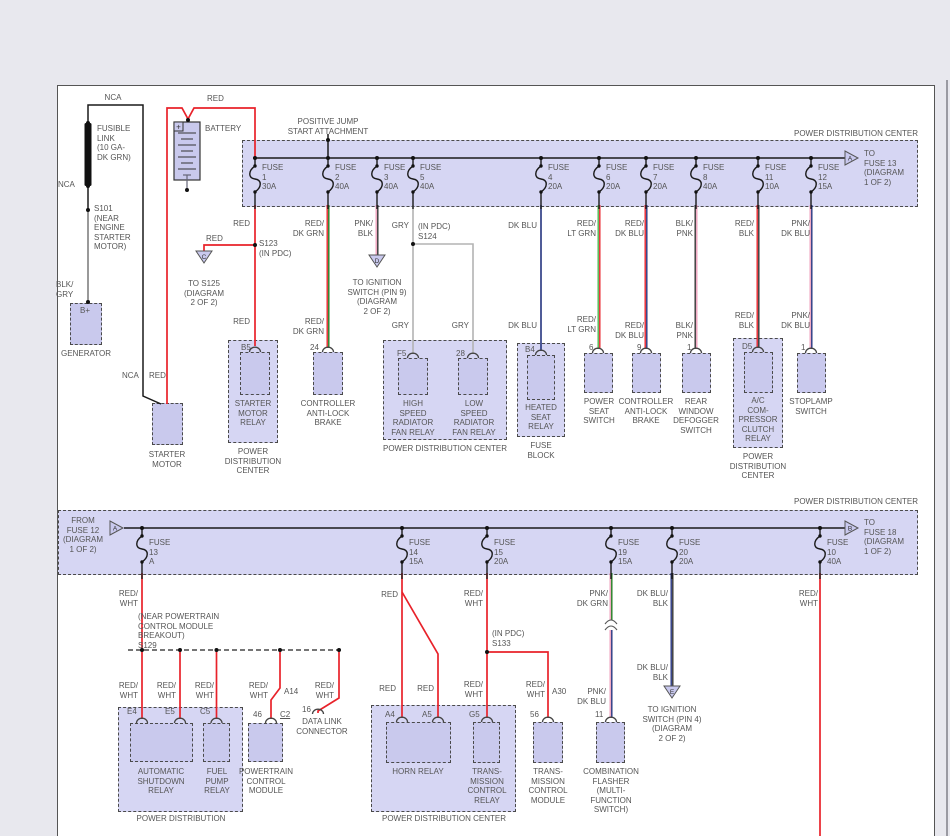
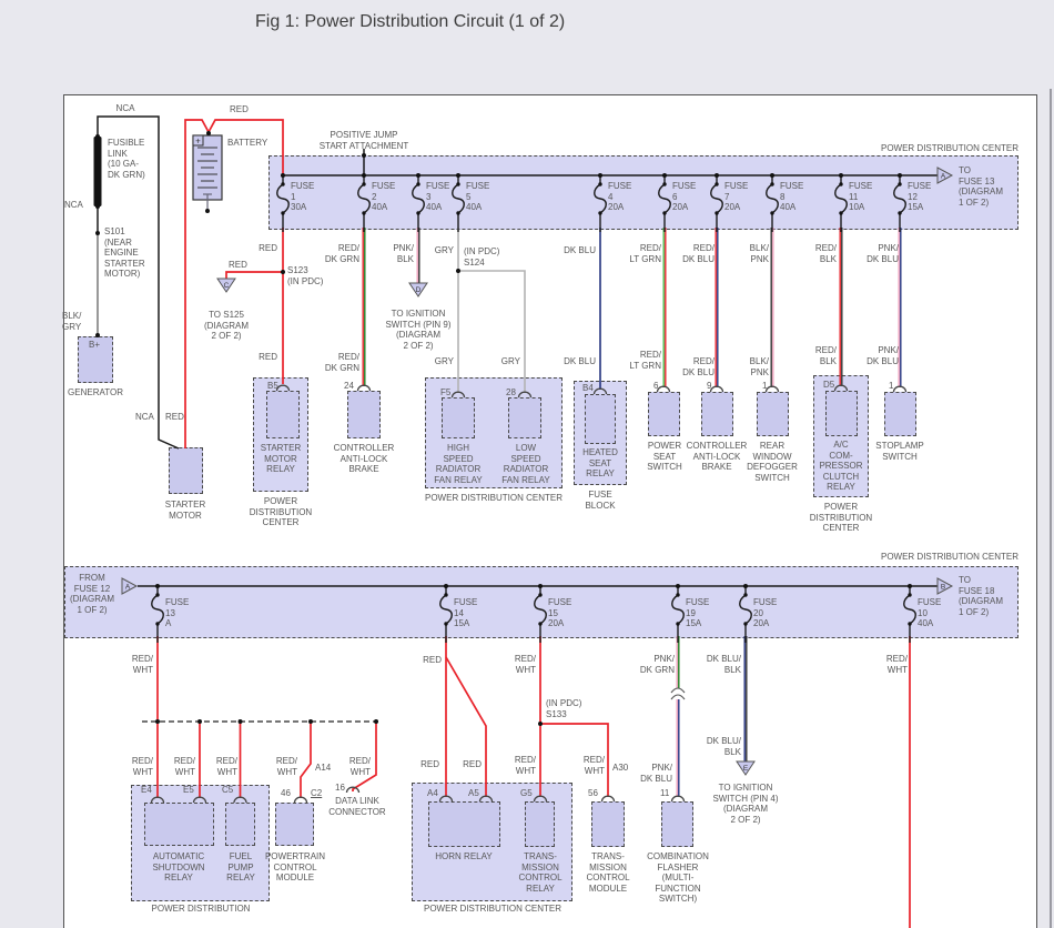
+ Fig 1: Power Distribution Circuit (1 of 2)
  +
  NCA
  FUSIBLE
  LINK
  (10 GA-
  DK GRN)
  NCA
  S101
  (NEAR
  ENGINE
  STARTER
  MOTOR)
  BLK/
  GRY
  B+
  GENERATOR
  RED
  BATTERY
  NCA
  RED
  STARTER
  MOTOR
  POWER DISTRIBUTION CENTER
  POSITIVE JUMP
  START ATTACHMENT
  FUSE
  1
  30A
  FUSE
  2
  40A
  FUSE
  3
  40A
  FUSE
  5
  40A
  FUSE
  4
  20A
  FUSE
  6
  20A
  FUSE
  7
  20A
  FUSE
  8
  40A
  FUSE
  11
  10A
  FUSE
  12
  15A
  TO
  FUSE 13
  (DIAGRAM
  1 OF 2)
  RED
  RED
  S123
  (IN PDC)
  TO S125
  (DIAGRAM
  2 OF 2)
  RED
  RED/
  DK GRN
  PNK/
  BLK
  GRY
  (IN PDC)
  S124
  DK BLU
  RED/
  LT GRN
  RED/
  DK BLU
  BLK/
  PNK
  RED/
  BLK
  PNK/
  DK BLU
  TO IGNITION
  SWITCH (PIN 9)
  (DIAGRAM
  2 OF 2)
  RED/
  DK GRN
  GRY
  GRY
  DK BLU
  RED/
  LT GRN
  RED/
  DK BLU
  BLK/
  PNK
  RED/
  BLK
  PNK/
  DK BLU
  B5
  24
  F5
  28
  B4
  6
  9
  1
  D5
  1
  STARTER
  MOTOR
  RELAY
  POWER
  DISTRIBUTION
  CENTER
  CONTROLLER
  ANTI-LOCK
  BRAKE
  HIGH
  SPEED
  RADIATOR
  FAN RELAY
  LOW
  SPEED
  RADIATOR
  FAN RELAY
  POWER DISTRIBUTION CENTER
  HEATED
  SEAT
  RELAY
  FUSE
  BLOCK
  POWER
  SEAT
  SWITCH
  CONTROLLER
  ANTI-LOCK
  BRAKE
  REAR
  WINDOW
  DEFOGGER
  SWITCH
  A/C
  COM-
  PRESSOR
  CLUTCH
  RELAY
  POWER
  DISTRIBUTION
  CENTER
  STOPLAMP
  SWITCH
  POWER DISTRIBUTION CENTER
  FROM
  FUSE 12
  (DIAGRAM
  1 OF 2)
  FUSE
  13
  A
  FUSE
  14
  15A
  FUSE
  15
  20A
  FUSE
  19
  15A
  FUSE
  20
  20A
  FUSE
  10
  40A
  TO
  FUSE 18
  (DIAGRAM
  1 OF 2)
  RED/
  WHT
- (NEAR POWERTRAIN
- CONTROL MODULE
- BREAKOUT)
- S129
  RED/
  WHT
  RED/
  WHT
  RED/
  WHT
  RED/
  WHT
  RED/
  WHT
  A14
  E4
  E5
  C5
  46
  C2
  16
  AUTOMATIC
  SHUTDOWN
  RELAY
  FUEL
  PUMP
  RELAY
  POWER DISTRIBUTION
  POWERTRAIN
  CONTROL
  MODULE
  DATA LINK
  CONNECTOR
  RED
  RED
  RED
  RED/
  WHT
  (IN PDC)
  S133
  RED/
  WHT
  RED/
  WHT
  A30
  A4
  A5
  G5
  56
  11
  HORN RELAY
  TRANS-
  MISSION
  CONTROL
  RELAY
  POWER DISTRIBUTION CENTER
  TRANS-
  MISSION
  CONTROL
  MODULE
  COMBINATION
  FLASHER
  (MULTI-
  FUNCTION
  SWITCH)
  PNK/
  DK GRN
  PNK/
  DK BLU
  DK BLU/
  BLK
  DK BLU/
  BLK
  TO IGNITION
  SWITCH (PIN 4)
  (DIAGRAM
  2 OF 2)
  RED/
  WHT
